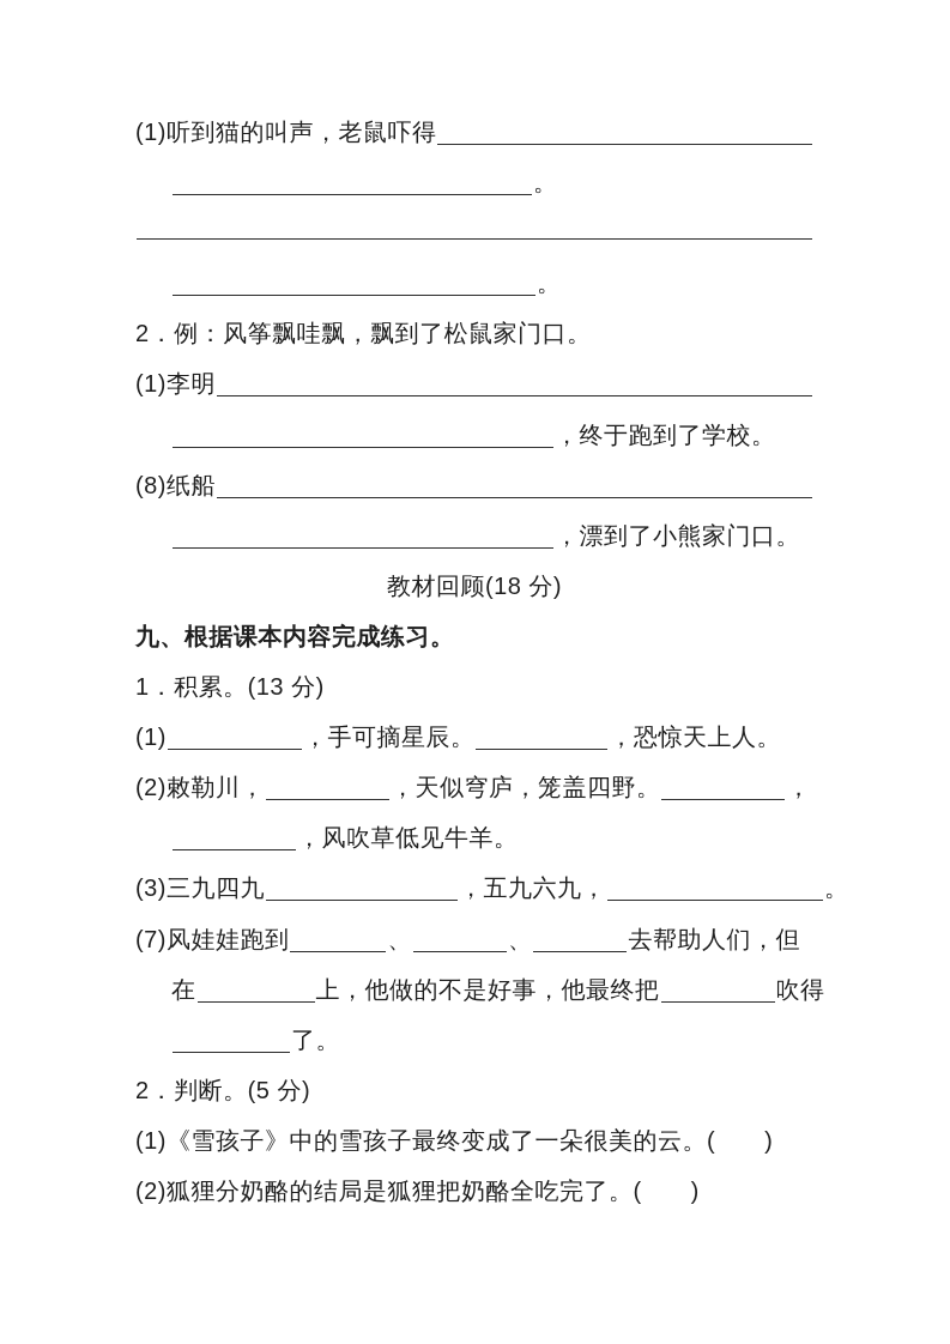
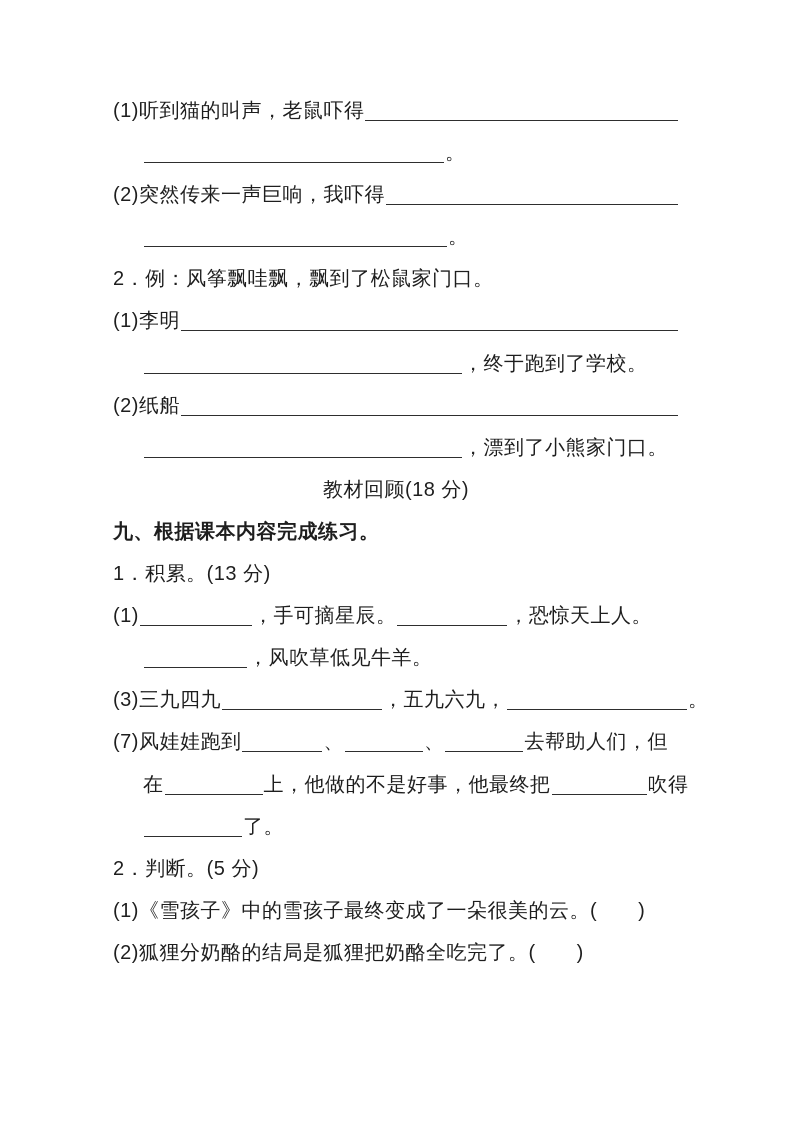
  (1)听到猫的叫声，老鼠吓得
  。
+ (2)突然传来一声巨响，我吓得
  。
  2．例：风筝飘哇飘，飘到了松鼠家门口。
  (1)李明
  ，终于跑到了学校。
- (8)纸船
+ (2)纸船
  ，漂到了小熊家门口。
  教材回顾(18 分)
  九、根据课本内容完成练习。
  1．积累。(13 分)
  (1)
  ，手可摘星辰。
  ，恐惊天上人。
- (2)敕勒川，
- ，天似穹庐，笼盖四野。
- ，
  ，风吹草低见牛羊。
  (3)三九四九
  ，五九六九，
  。
  (7)风娃娃跑到
  、
  、
  去帮助人们，但
  在
  上，他做的不是好事，他最终把
  吹得
  了。
  2．判断。(5 分)
  (1)《雪孩子》中的雪孩子最终变成了一朵很美的云。( )
  (2)狐狸分奶酪的结局是狐狸把奶酪全吃完了。( )
